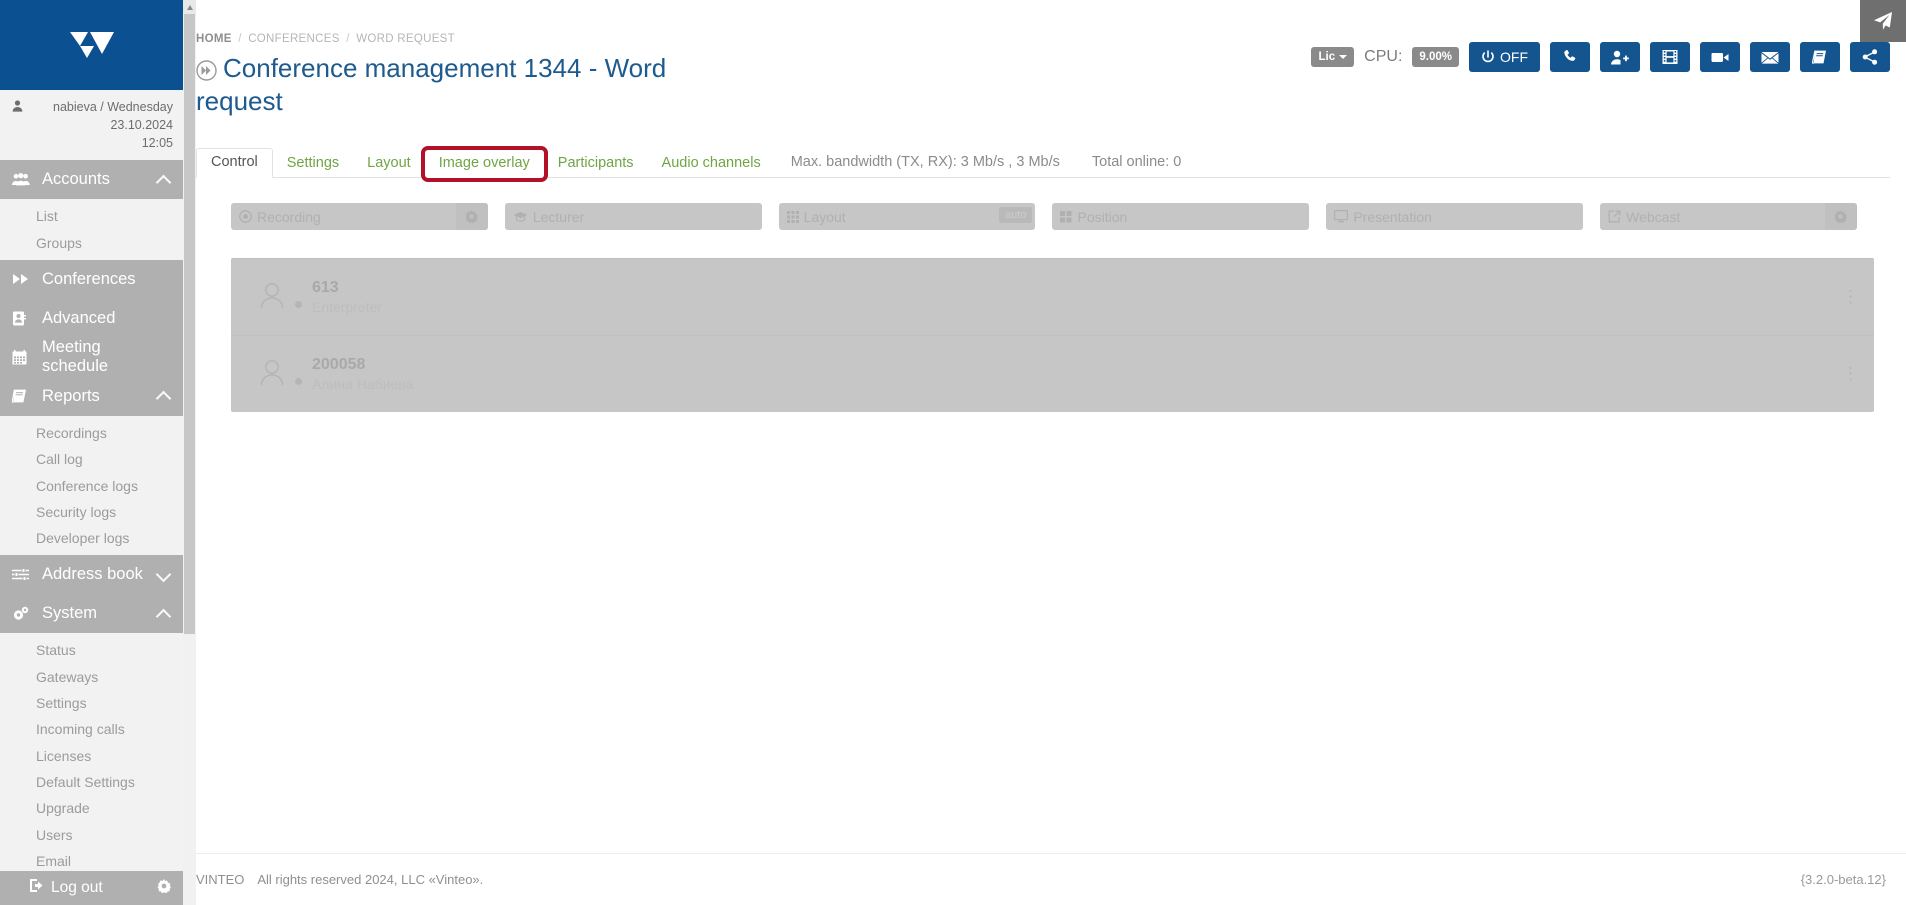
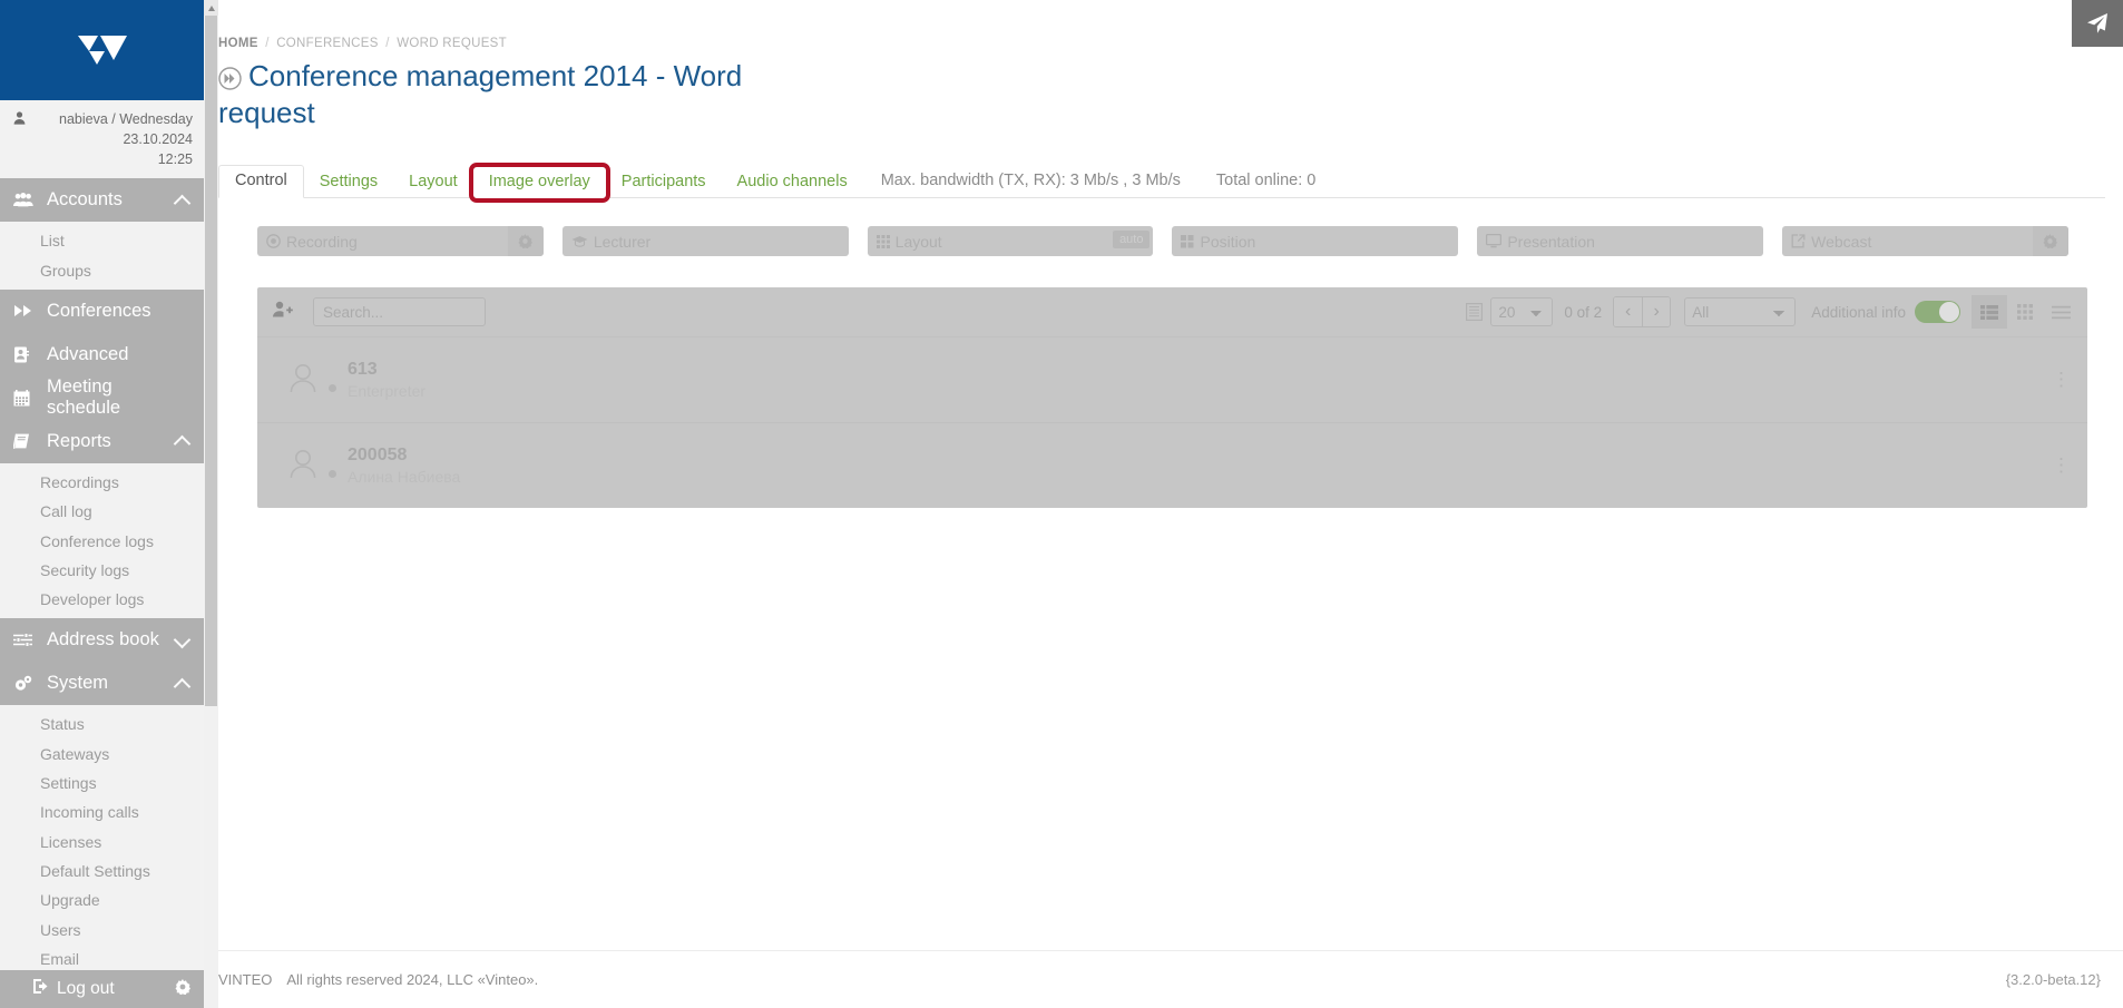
  nabieva / Wednesday 23.10.2024
- 12:05
+ 12:25
  Accounts
  List
  Groups
  Conferences
  Advanced
  Meeting schedule
  Reports
  Recordings
  Call log
  Conference logs
  Security logs
  Developer logs
  Address book
  System
  Status
  Gateways
  Settings
  Incoming calls
  Licenses
  Default Settings
  Upgrade
  Users
  Email
  Log out
  HOME / CONFERENCES / WORD REQUEST
- Conference management 1344 - Word request
+ Conference management 2014 - Word request
- Lic
- CPU:
- 9.00%
- OFF
  Control
  Settings
  Layout
  Image overlay
  Participants
  Audio channels
  Max. bandwidth (TX, RX): 3 Mb/s , 3 Mb/s
  Total online: 0
+ Search...
+ 20
+ 0 of 2
+ ‹
+ ›
+ All
+ Additional info
  613
  200058
  VINTEO All rights reserved 2024, LLC «Vinteo».
  {3.2.0-beta.12}
